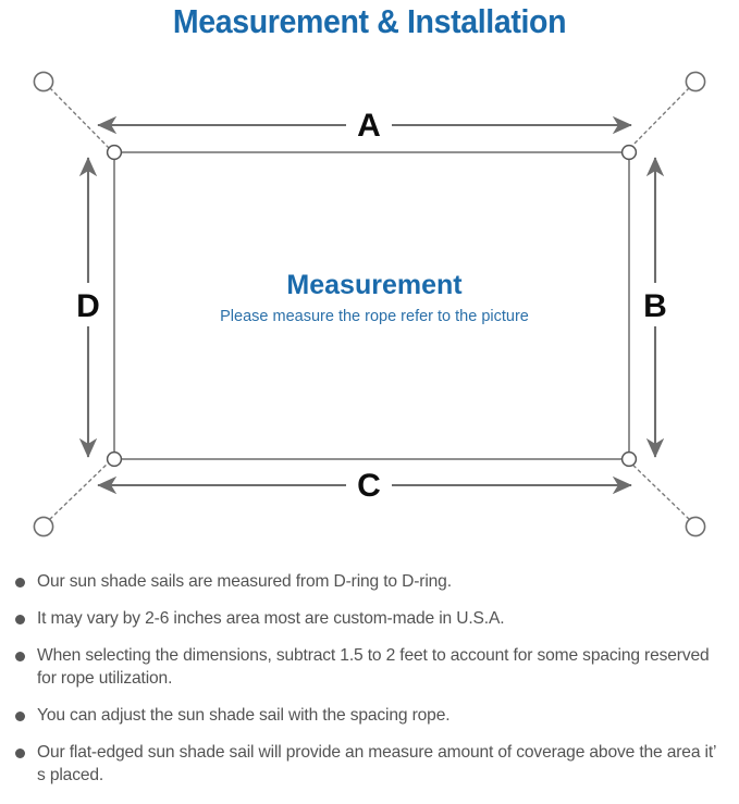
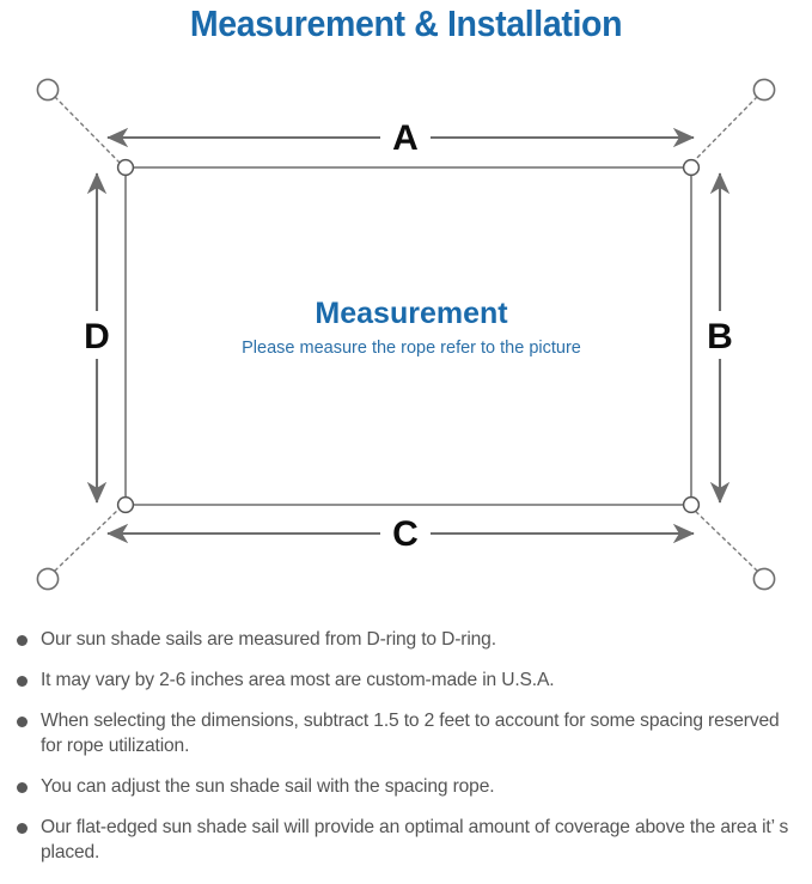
  Measurement & Installation
  A
  C
  D
  B
  Measurement
  Please measure the rope refer to the picture
  Our sun shade sails are measured from D-ring to D-ring.
  It may vary by 2-6 inches area most are custom-made in U.S.A.
  When selecting the dimensions, subtract 1.5 to 2 feet to account for some spacing reserved for rope utilization.
  You can adjust the sun shade sail with the spacing rope.
- Our flat-edged sun shade sail will provide an measure amount of coverage above the area it’ s placed.
+ Our flat-edged sun shade sail will provide an optimal amount of coverage above the area it’ s placed.
